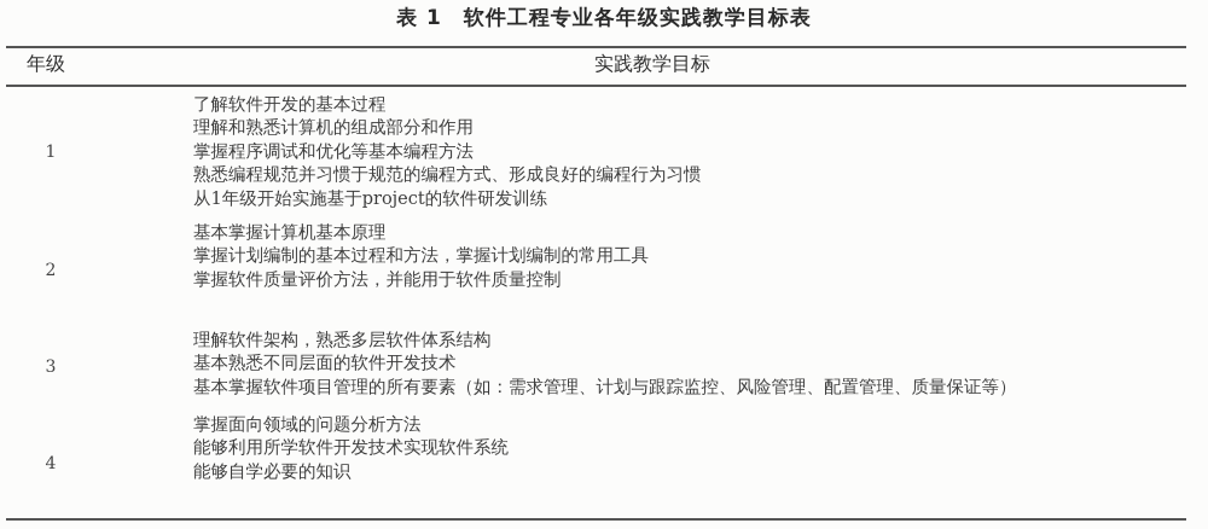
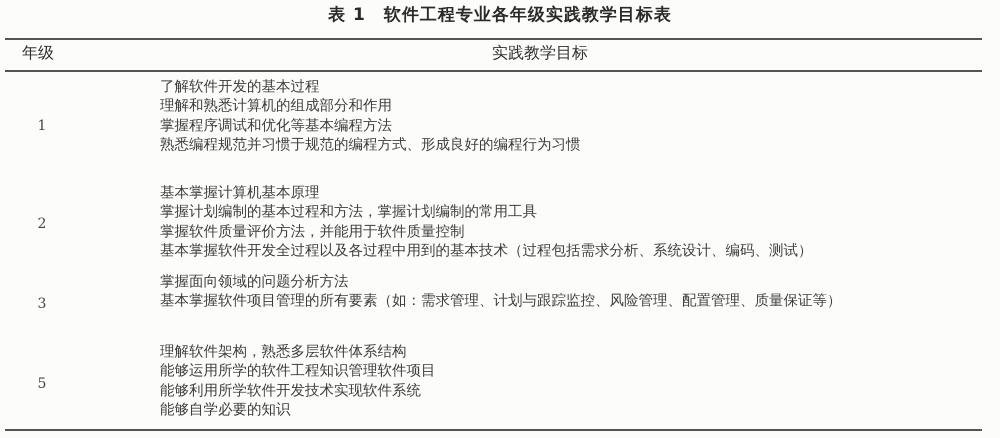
  表 1 软件工程专业各年级实践教学目标表
  年级
  实践教学目标
  1
  了解软件开发的基本过程
  理解和熟悉计算机的组成部分和作用
  掌握程序调试和优化等基本编程方法
  熟悉编程规范并习惯于规范的编程方式、形成良好的编程行为习惯
- 从1年级开始实施基于project的软件研发训练
  2
  基本掌握计算机基本原理
  掌握计划编制的基本过程和方法，掌握计划编制的常用工具
  掌握软件质量评价方法，并能用于软件质量控制
+ 基本掌握软件开发全过程以及各过程中用到的基本技术（过程包括需求分析、系统设计、编码、测试）
  3
- 理解软件架构，熟悉多层软件体系结构
+ 掌握面向领域的问题分析方法
- 基本熟悉不同层面的软件开发技术
  基本掌握软件项目管理的所有要素（如：需求管理、计划与跟踪监控、风险管理、配置管理、质量保证等）
- 4
+ 5
- 掌握面向领域的问题分析方法
+ 理解软件架构，熟悉多层软件体系结构
+ 能够运用所学的软件工程知识管理软件项目
  能够利用所学软件开发技术实现软件系统
  能够自学必要的知识
